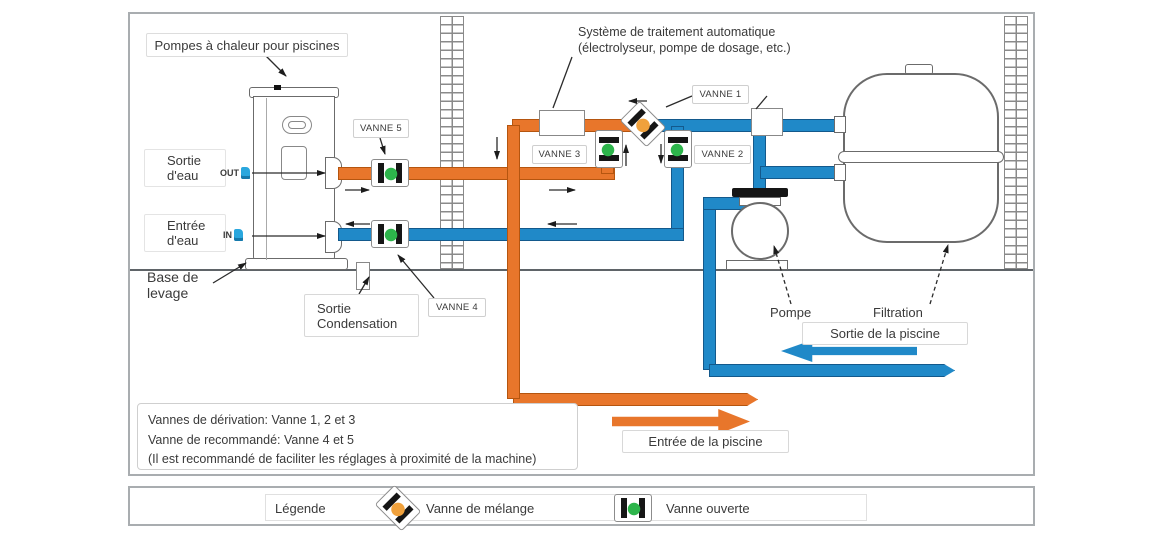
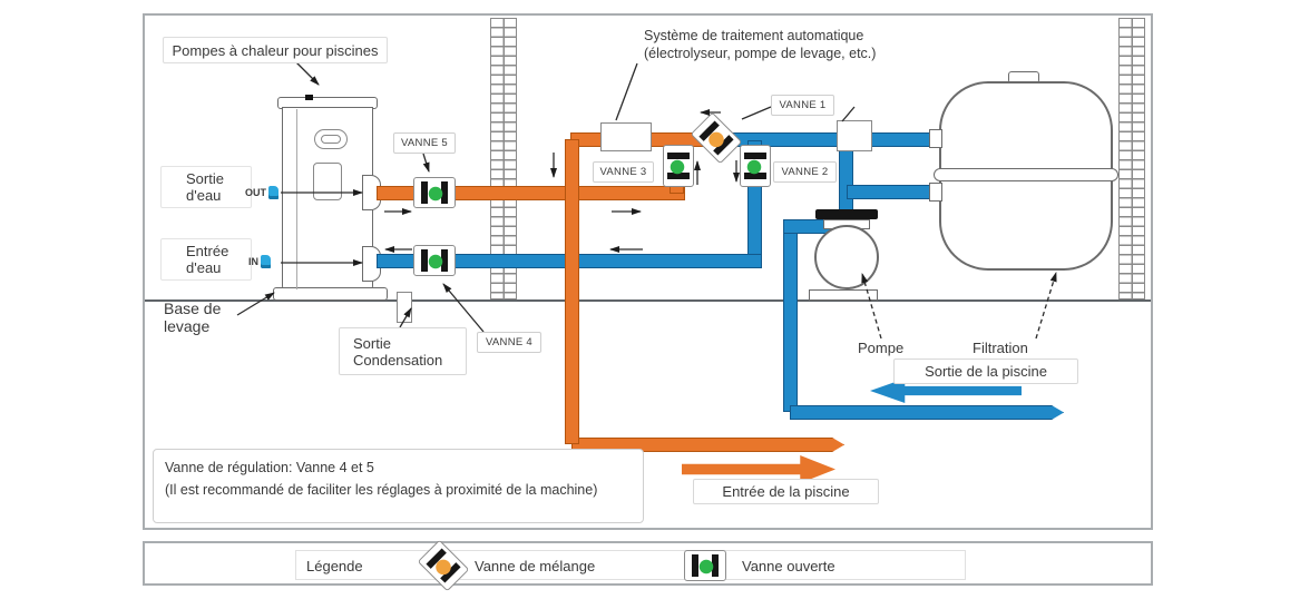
  Pompes à chaleur pour piscines
  Système de traitement automatique
- (électrolyseur, pompe de dosage, etc.)
+ (électrolyseur, pompe de levage, etc.)
  VANNE 1
  VANNE 2
  VANNE 3
  VANNE 4
  VANNE 5
  Sortie
  d'eau
  Entrée
  d'eau
  OUT
  IN
  Base de
  levage
  Sortie
  Condensation
  Pompe
  Filtration
  Sortie de la piscine
  Entrée de la piscine
- Vannes de dérivation: Vanne 1, 2 et 3
- Vanne de recommandé: Vanne 4 et 5
+ Vanne de régulation: Vanne 4 et 5
  (Il est recommandé de faciliter les réglages à proximité de la machine)
  Légende
  Vanne de mélange
  Vanne ouverte
